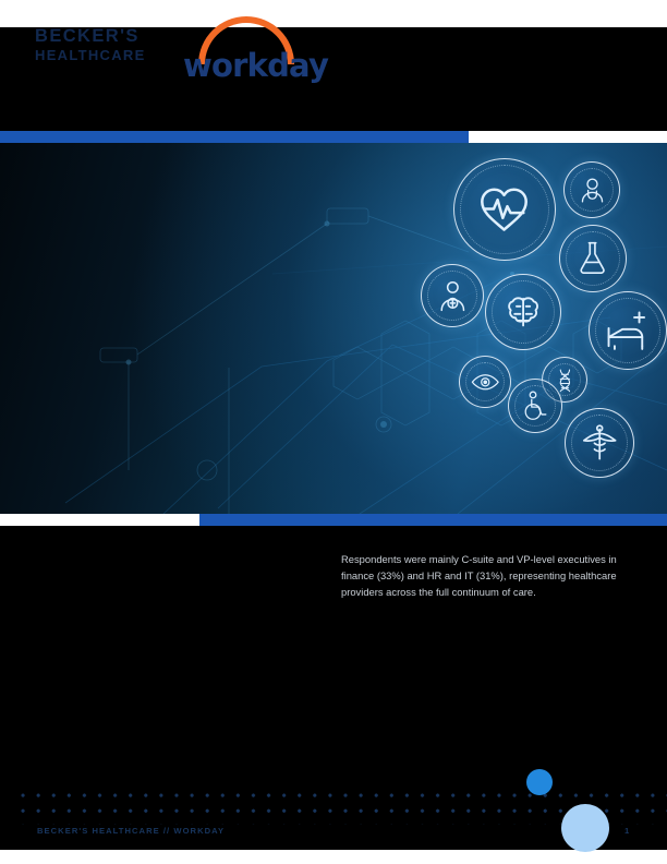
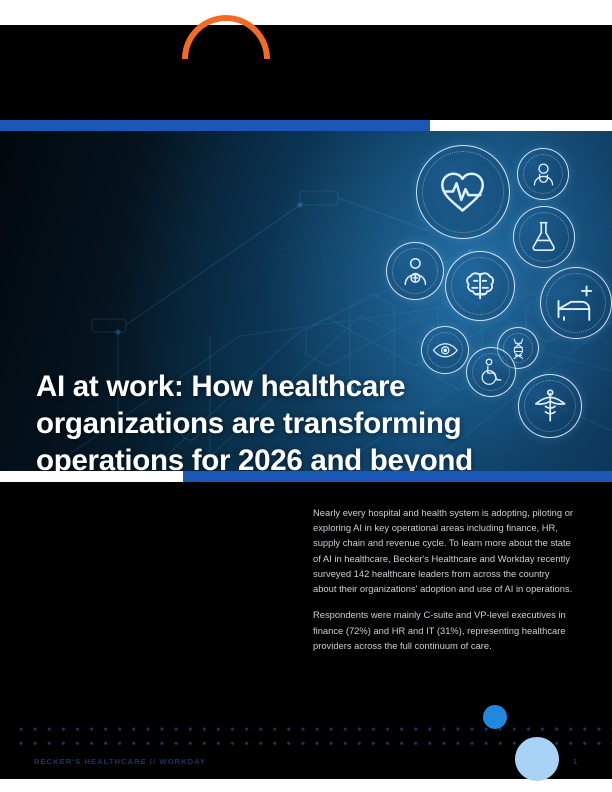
- BECKER'S
- HEALTHCARE
- workday
  .
+ AI at work: How healthcare organizations are transforming operations for 2026 and beyond
+ Nearly every hospital and health system is adopting, piloting or exploring AI in key operational areas including finance, HR, supply chain and revenue cycle. To learn more about the state of AI in healthcare, Becker's Healthcare and Workday recently surveyed 142 healthcare leaders from across the country about their organizations' adoption and use of AI in operations.
- Respondents were mainly C-suite and VP-level executives in finance (33%) and HR and IT (31%), representing healthcare providers across the full continuum of care.
+ Respondents were mainly C-suite and VP-level executives in finance (72%) and HR and IT (31%), representing healthcare providers across the full continuum of care.
  BECKER'S HEALTHCARE // WORKDAY
  1
